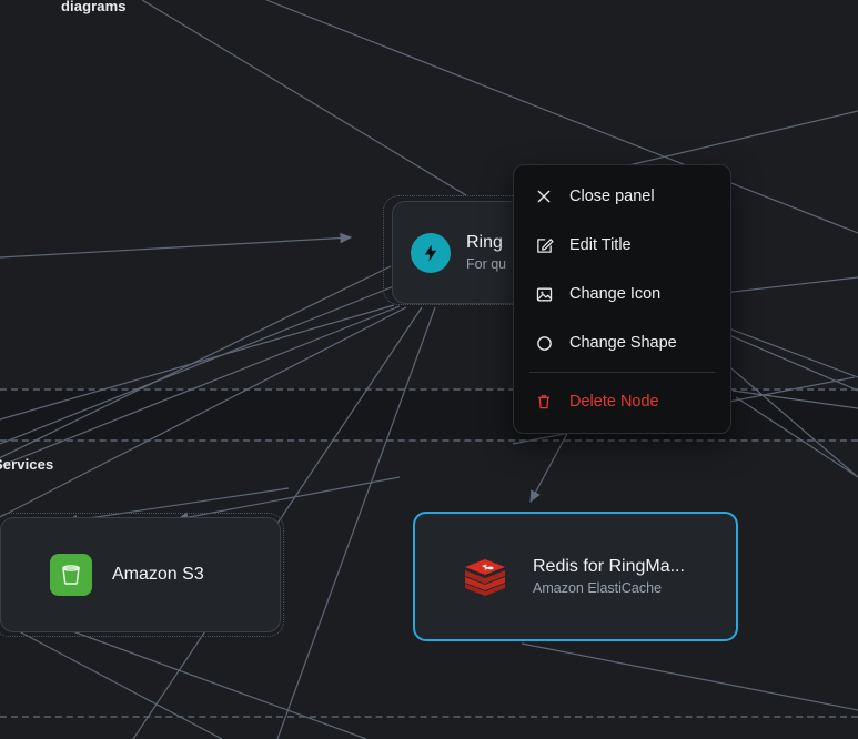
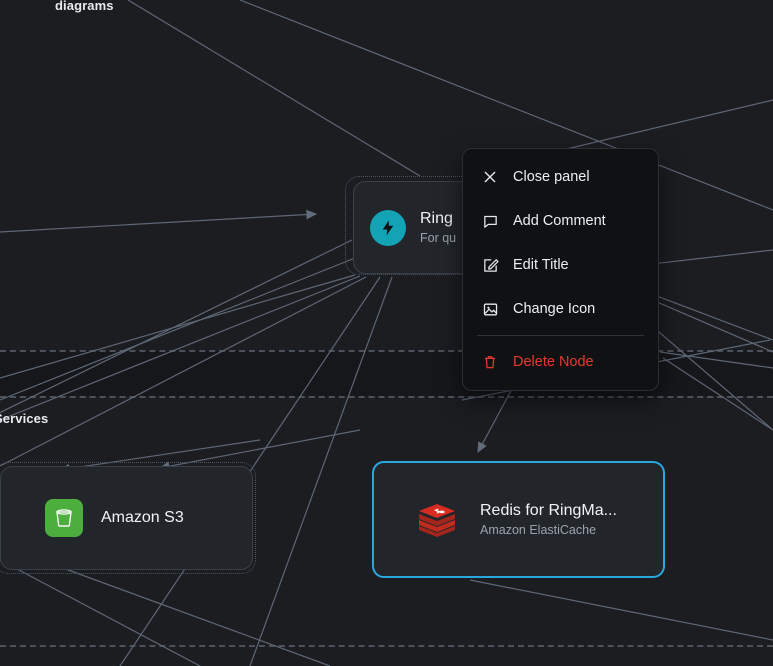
  diagrams
  ervices
  Ring
  For qu
  Amazon S3
  Redis for RingMa...
  Amazon ElastiCache
  Close panel
+ Add Comment
  Edit Title
  Change Icon
- Change Shape
  Delete Node
